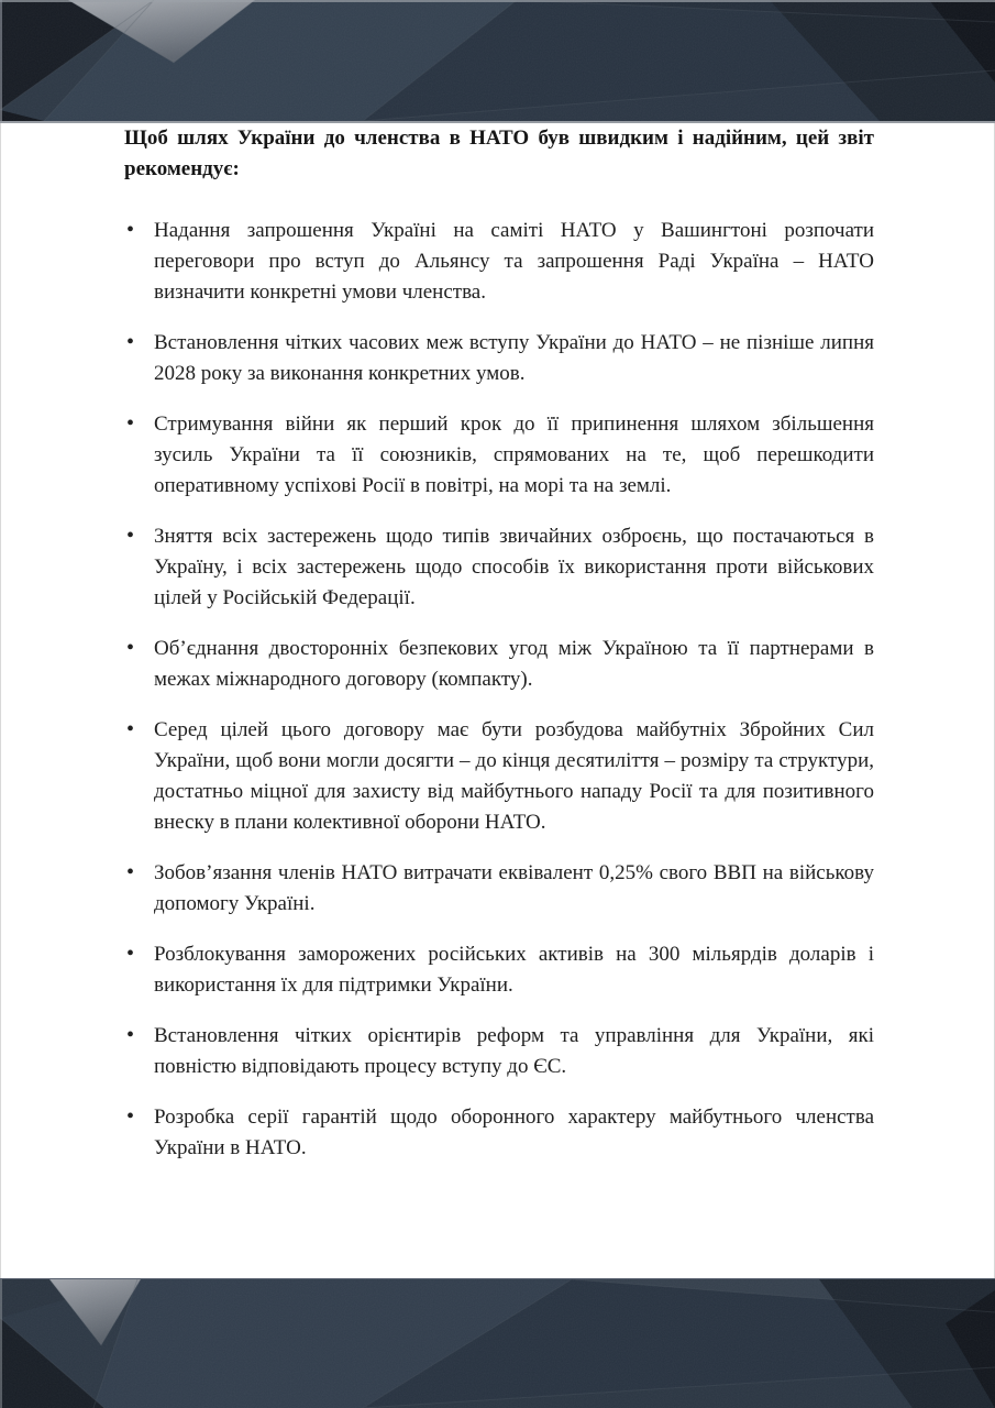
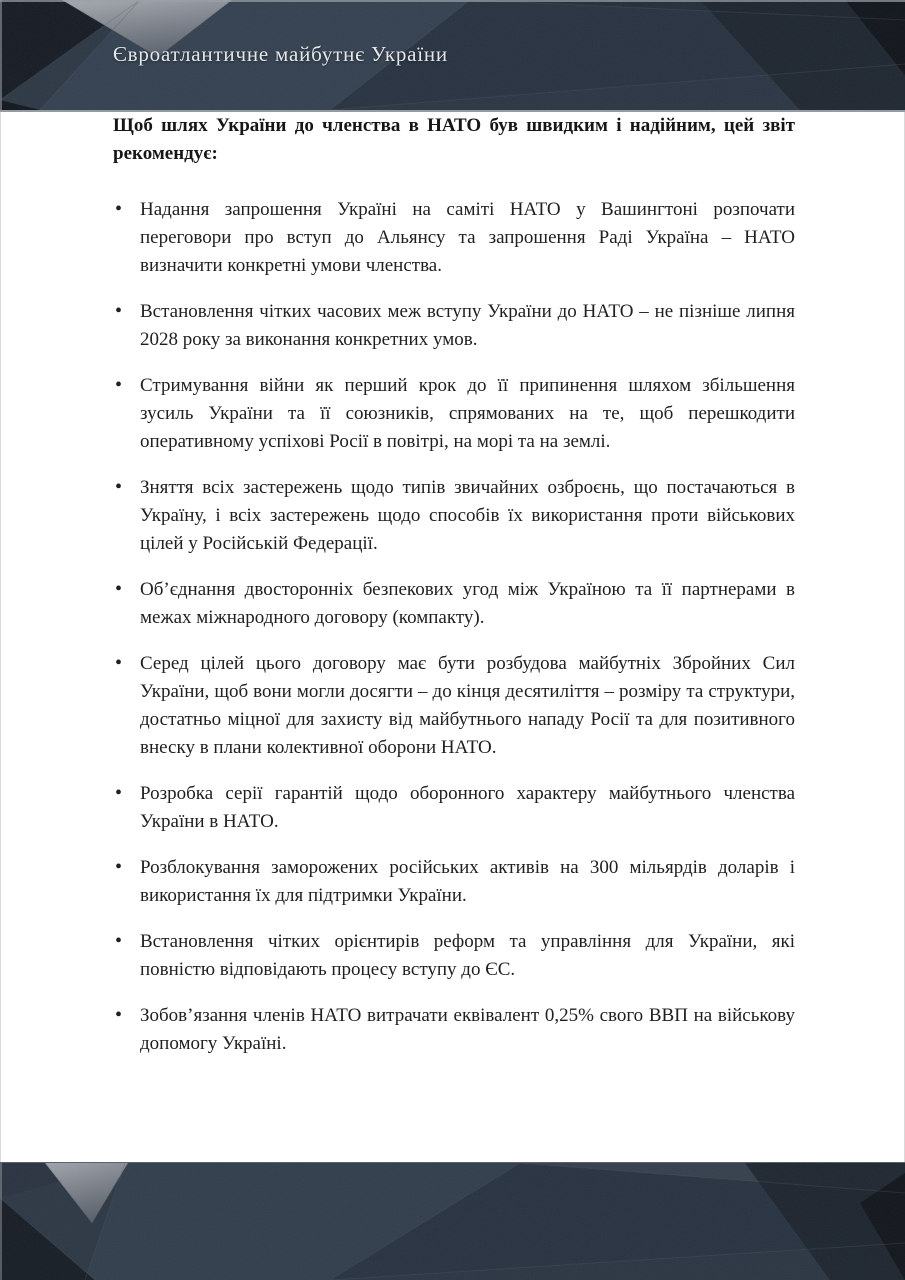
+ Євроатлантичне майбутнє України
  Щоб шлях України до членства в НАТО був швидким і надійним, цей звіт рекомендує:
  •
  Надання запрошення Україні на саміті НАТО у Вашингтоні розпочати переговори про вступ до Альянсу та запрошення Раді Україна – НАТО визначити конкретні умови членства.
  •
  Встановлення чітких часових меж вступу України до НАТО – не пізніше липня 2028 року за виконання конкретних умов.
  •
  Стримування війни як перший крок до її припинення шляхом збільшення зусиль України та її союзників, спрямованих на те, щоб перешкодити оперативному успіхові Росії в повітрі, на морі та на землі.
  •
  Зняття всіх застережень щодо типів звичайних озброєнь, що постачаються в Україну, і всіх застережень щодо способів їх використання проти військових цілей у Російській Федерації.
  •
  Об’єднання двосторонніх безпекових угод між Україною та її партнерами в межах міжнародного договору (компакту).
  •
  Серед цілей цього договору має бути розбудова майбутніх Збройних Сил України, щоб вони могли досягти – до кінця десятиліття – розміру та структури, достатньо міцної для захисту від майбутнього нападу Росії та для позитивного внеску в плани колективної оборони НАТО.
  •
- Зобов’язання членів НАТО витрачати еквівалент 0,25% свого ВВП на військову допомогу Україні.
+ Розробка серії гарантій щодо оборонного характеру майбутнього членства України в НАТО.
  •
  Розблокування заморожених російських активів на 300 мільярдів доларів і використання їх для підтримки України.
  •
  Встановлення чітких орієнтирів реформ та управління для України, які повністю відповідають процесу вступу до ЄС.
  •
- Розробка серії гарантій щодо оборонного характеру майбутнього членства України в НАТО.
+ Зобов’язання членів НАТО витрачати еквівалент 0,25% свого ВВП на військову допомогу Україні.
